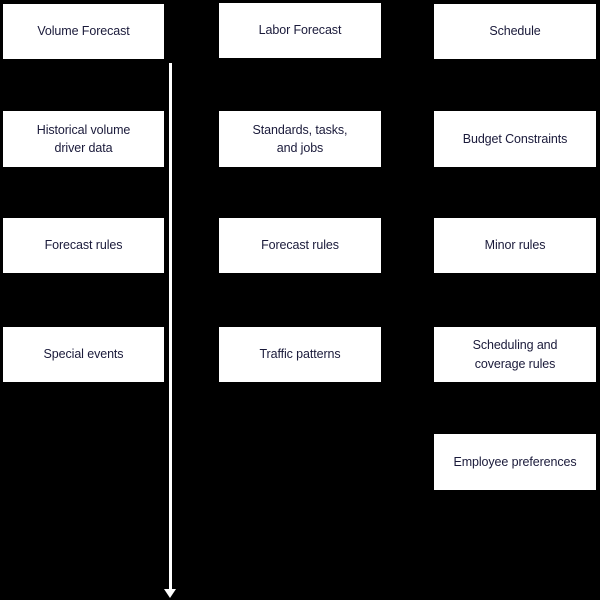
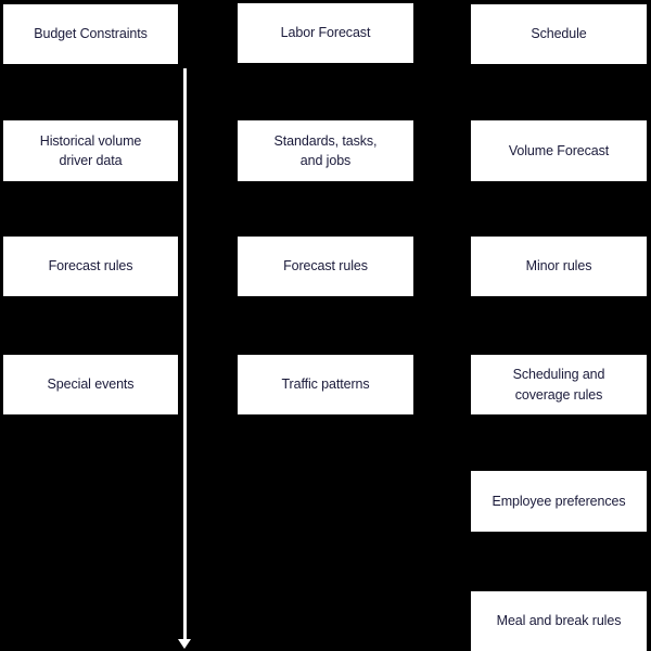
- Volume Forecast
+ Budget Constraints
  Historical volume
  driver data
  Forecast rules
  Special events
  Labor Forecast
  Standards, tasks,
  and jobs
  Forecast rules
  Traffic patterns
  Schedule
- Budget Constraints
+ Volume Forecast
  Minor rules
  Scheduling and
  coverage rules
  Employee preferences
+ Meal and break rules
